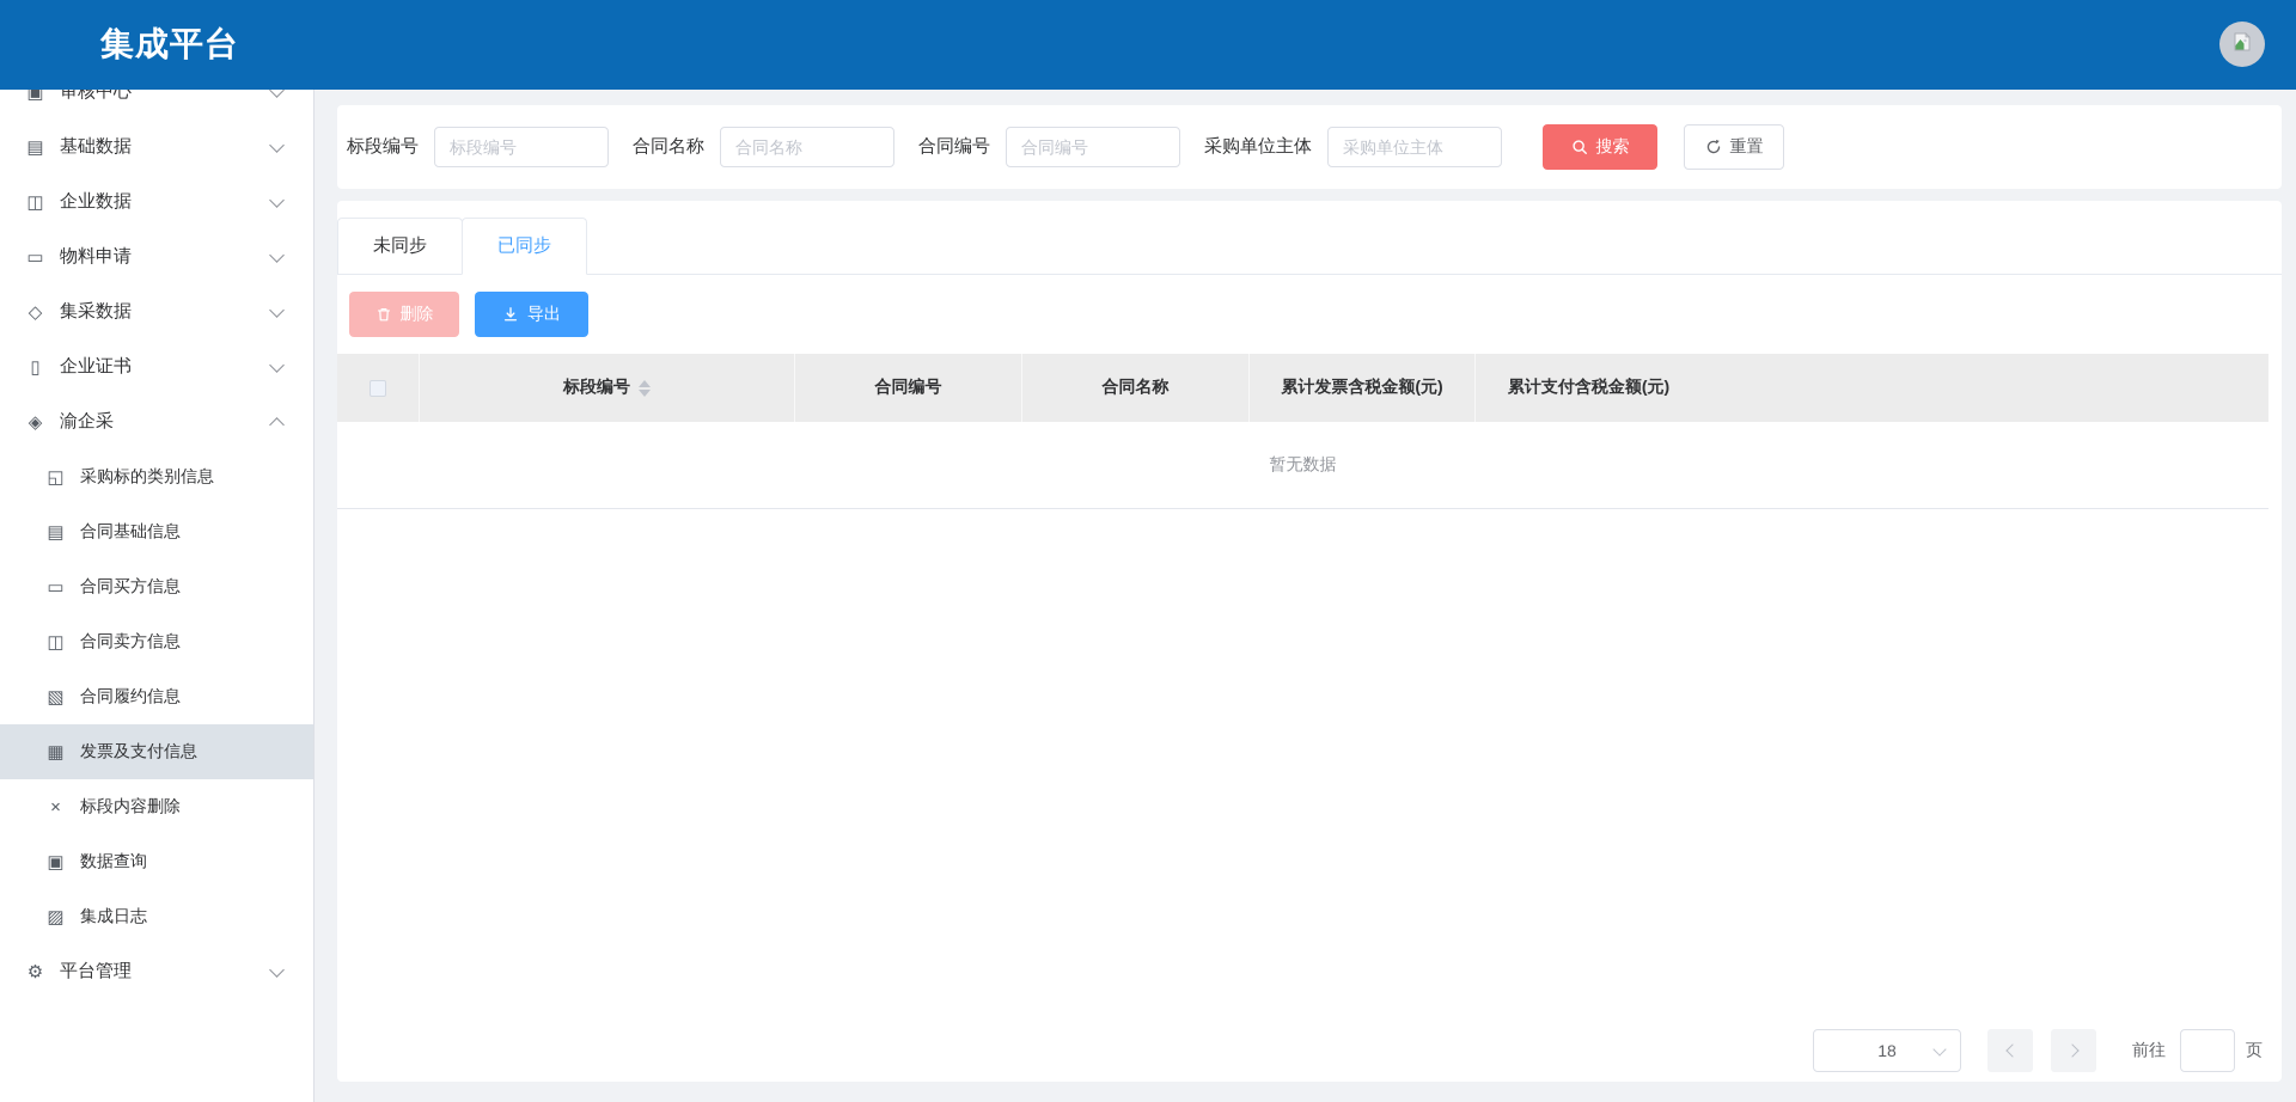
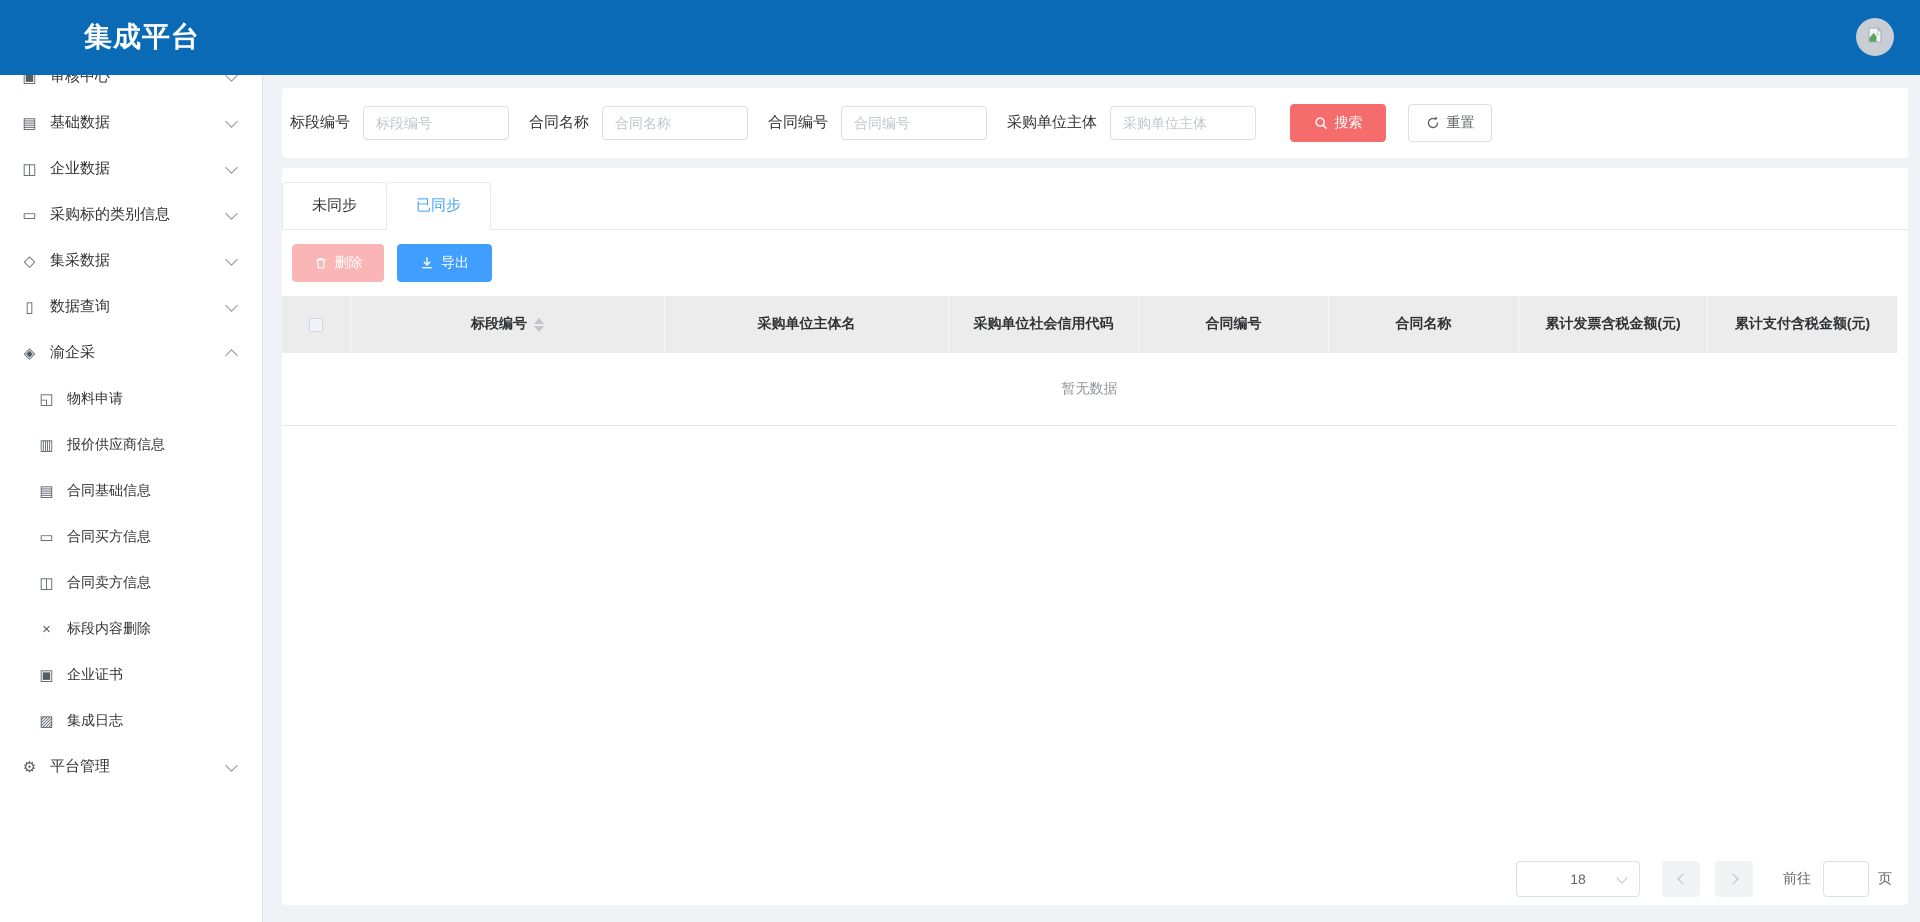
  集成平台
  ▣
  审核中心
  ▤
  基础数据
  ◫
  企业数据
  ▭
- 物料申请
+ 采购标的类别信息
  ◇
  集采数据
  ▯
- 企业证书
+ 数据查询
  ◈
  渝企采
  ◱
- 采购标的类别信息
+ 物料申请
+ ▥
+ 报价供应商信息
  ▤
  合同基础信息
  ▭
  合同买方信息
  ◫
  合同卖方信息
- ▧
- 合同履约信息
- ▦
- 发票及支付信息
  ×
  标段内容删除
  ▣
- 数据查询
+ 企业证书
  ▨
  集成日志
  ⚙
  平台管理
  标段编号
  标段编号
  合同名称
  合同名称
  合同编号
  合同编号
  采购单位主体
  采购单位主体
  搜索
  重置
  未同步
  已同步
  删除
  导出
  标段编号
+ 采购单位主体名
+ 采购单位社会信用代码
  合同编号
  合同名称
  累计发票含税金额(元)
  累计支付含税金额(元)
  暂无数据
  18
  前往
  页
